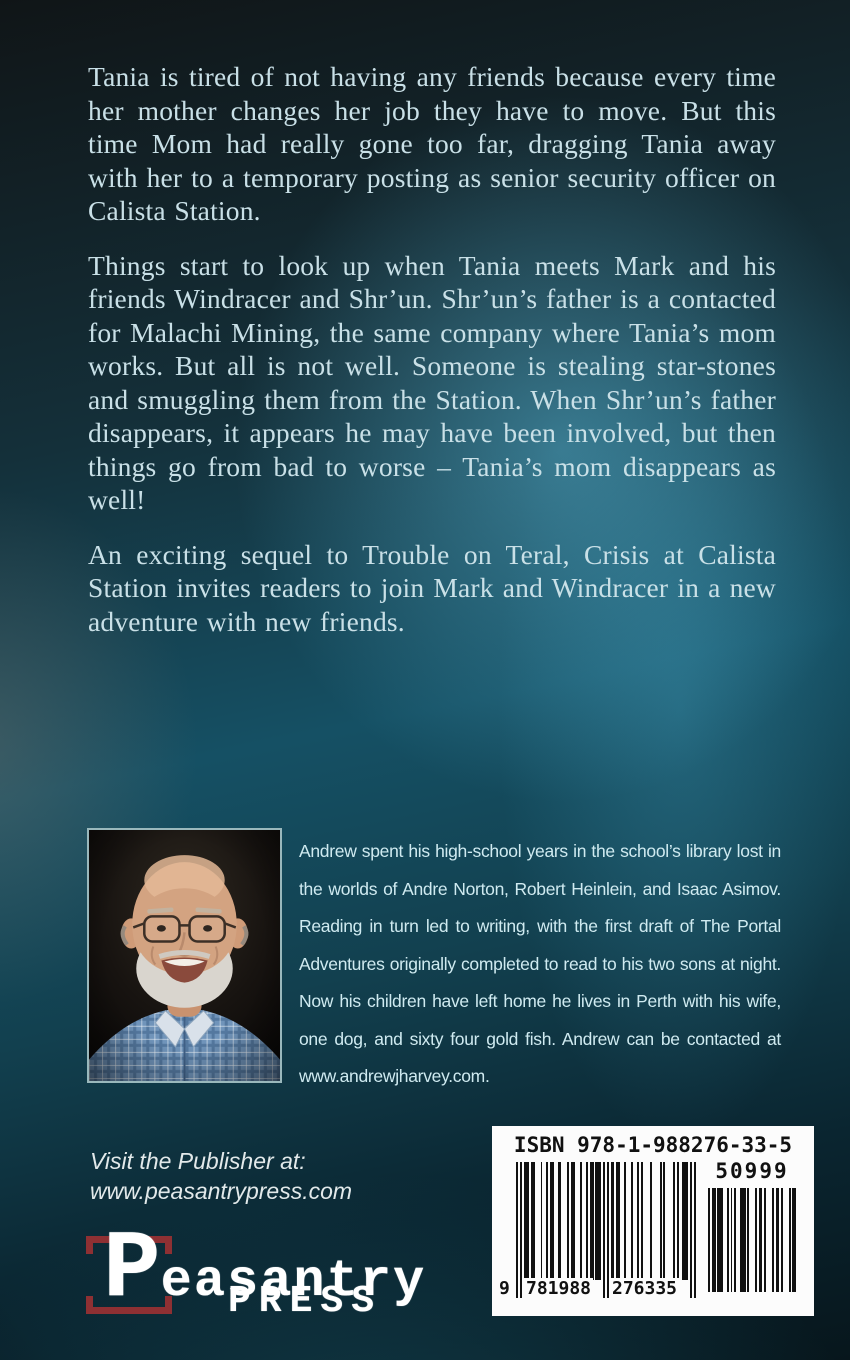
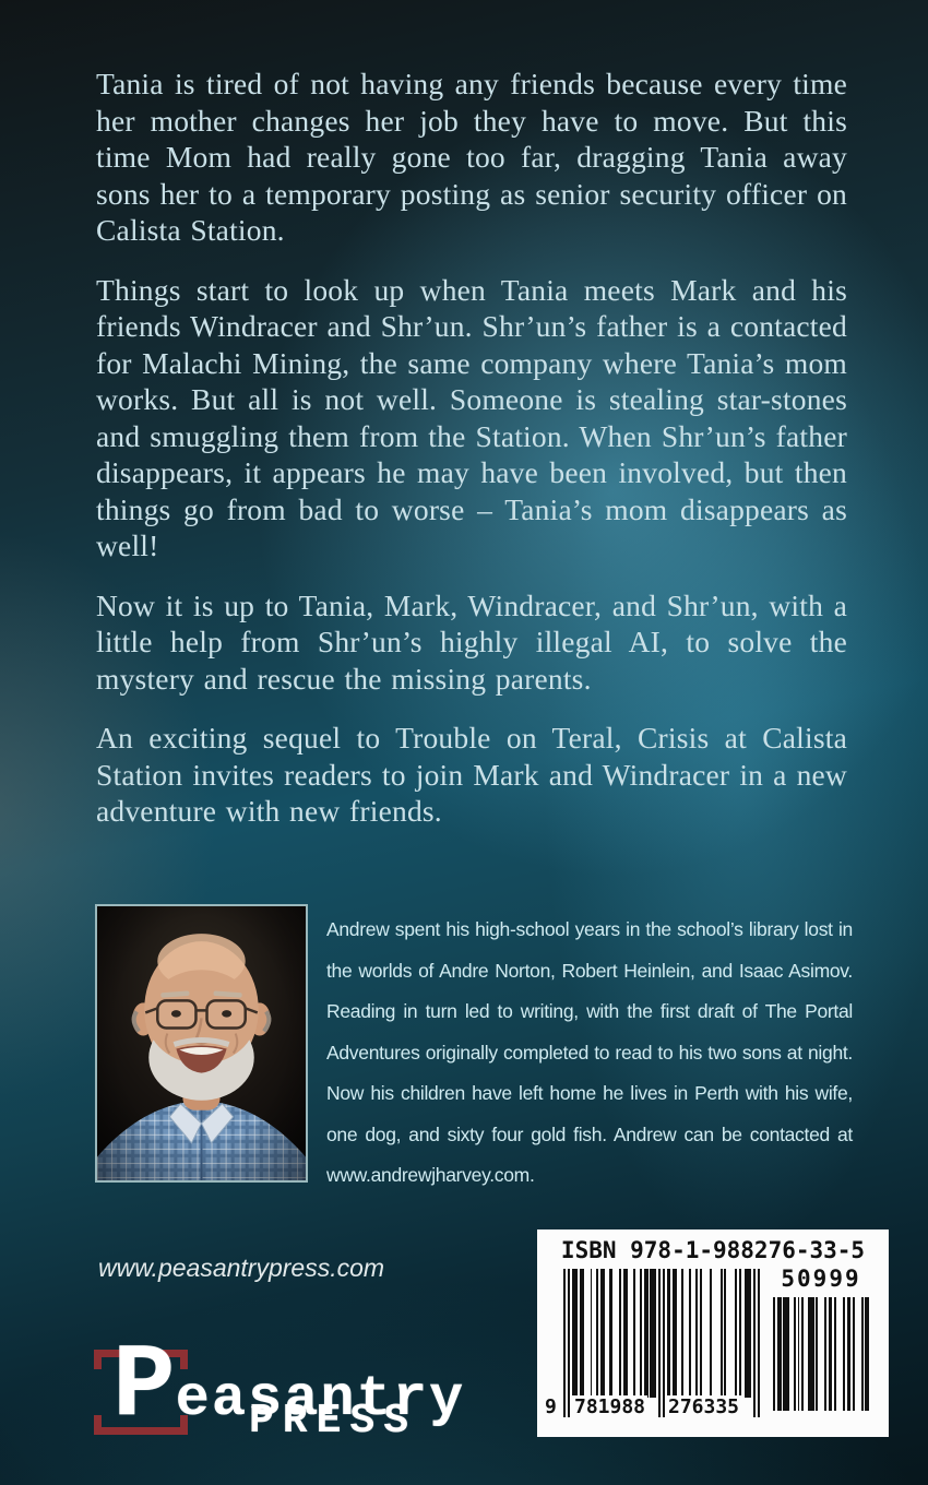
- Tania is tired of not having any friends because every time her mother changes her job they have to move. But this time Mom had really gone too far, dragging Tania away with her to a temporary posting as senior security officer on Calista Station.
+ Tania is tired of not having any friends because every time her mother changes her job they have to move. But this time Mom had really gone too far, dragging Tania away sons her to a temporary posting as senior security officer on Calista Station.
  Things start to look up when Tania meets Mark and his friends Windracer and Shr’un. Shr’un’s father is a contacted for Malachi Mining, the same company where Tania’s mom works. But all is not well. Someone is stealing star-stones and smuggling them from the Station. When Shr’un’s father disappears, it appears he may have been involved, but then things go from bad to worse – Tania’s mom disappears as well!
+ Now it is up to Tania, Mark, Windracer, and Shr’un, with a little help from Shr’un’s highly illegal AI, to solve the mystery and rescue the missing parents.
  An exciting sequel to Trouble on Teral, Crisis at Calista Station invites readers to join Mark and Windracer in a new adventure with new friends.
  Andrew spent his high-school years in the school’s library lost in the worlds of Andre Norton, Robert Heinlein, and Isaac Asimov. Reading in turn led to writing, with the first draft of The Portal Adventures originally completed to read to his two sons at night. Now his children have left home he lives in Perth with his wife, one dog, and sixty four gold fish. Andrew can be contacted at www.andrewjharvey.com.
- Visit the Publisher at:
  www.peasantrypress.com
  P
  easantry
  PRESS
  ISBN 978-1-988276-33-5
  50999
  9
  781988
  276335
